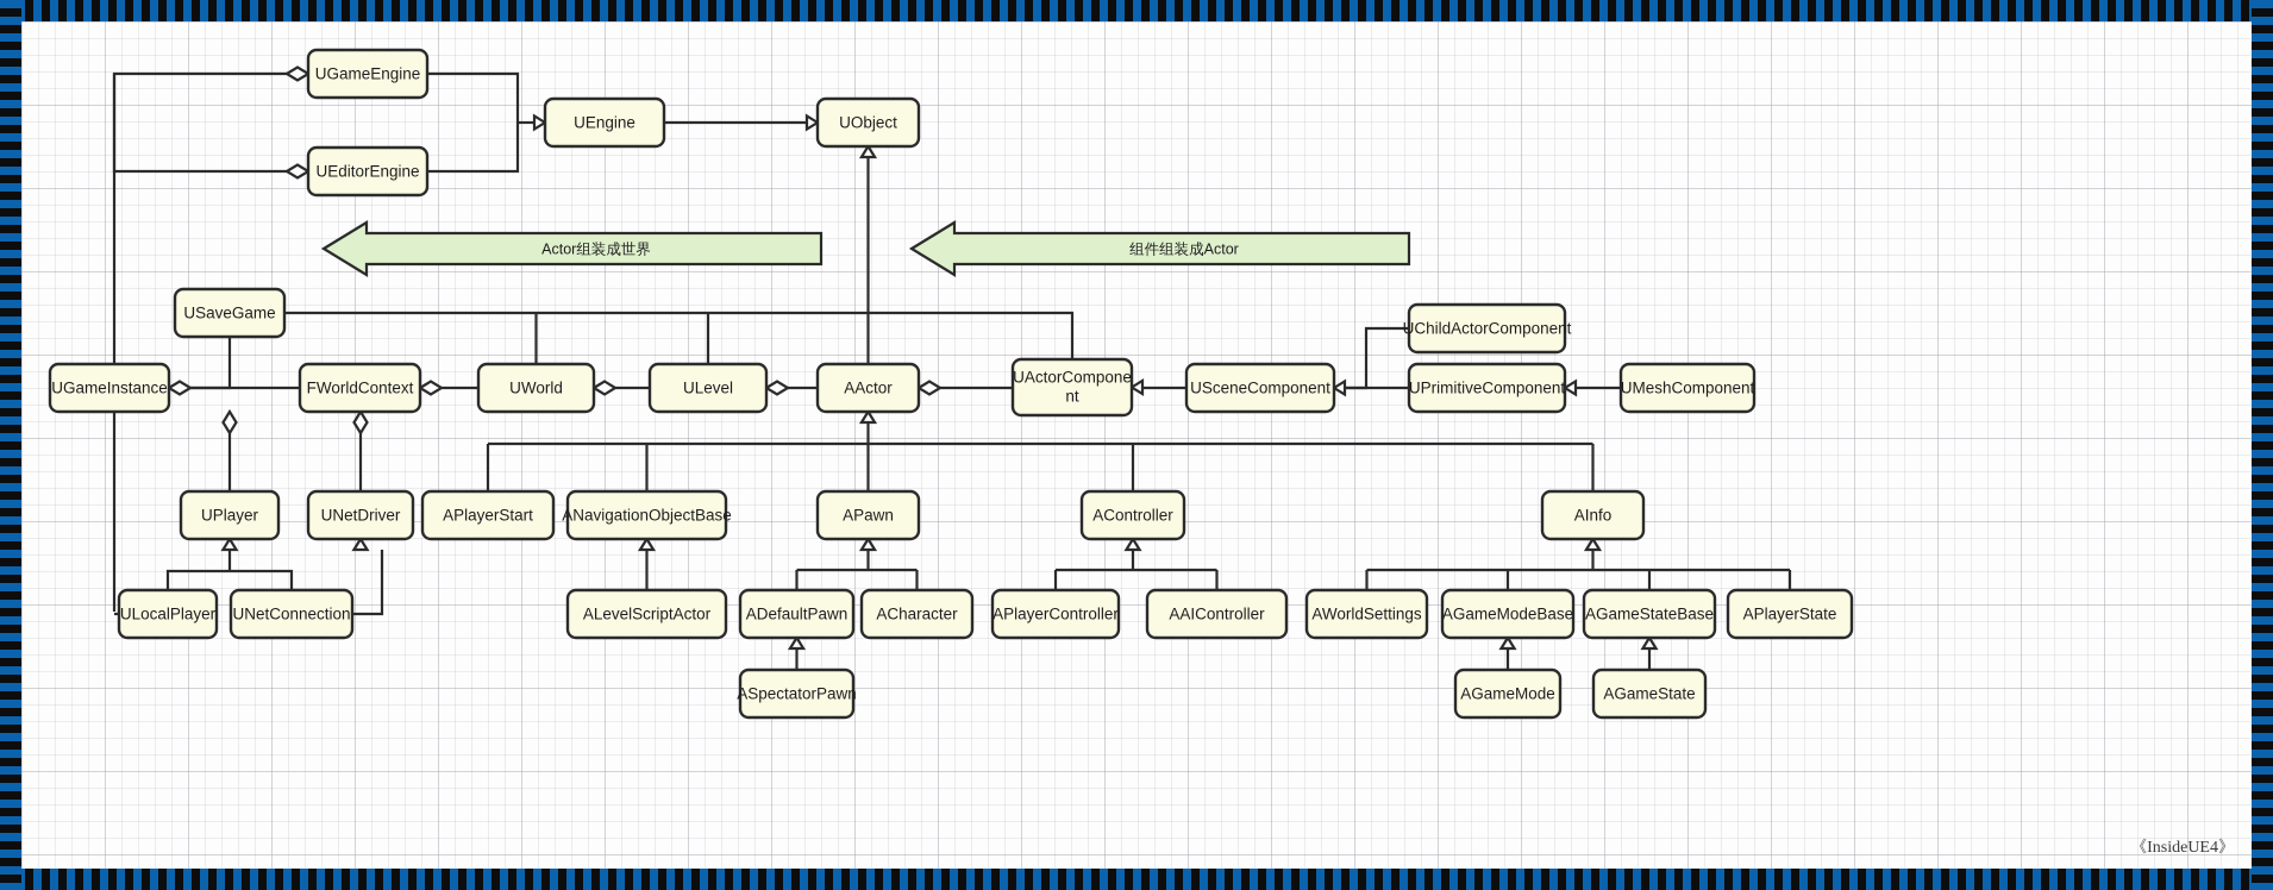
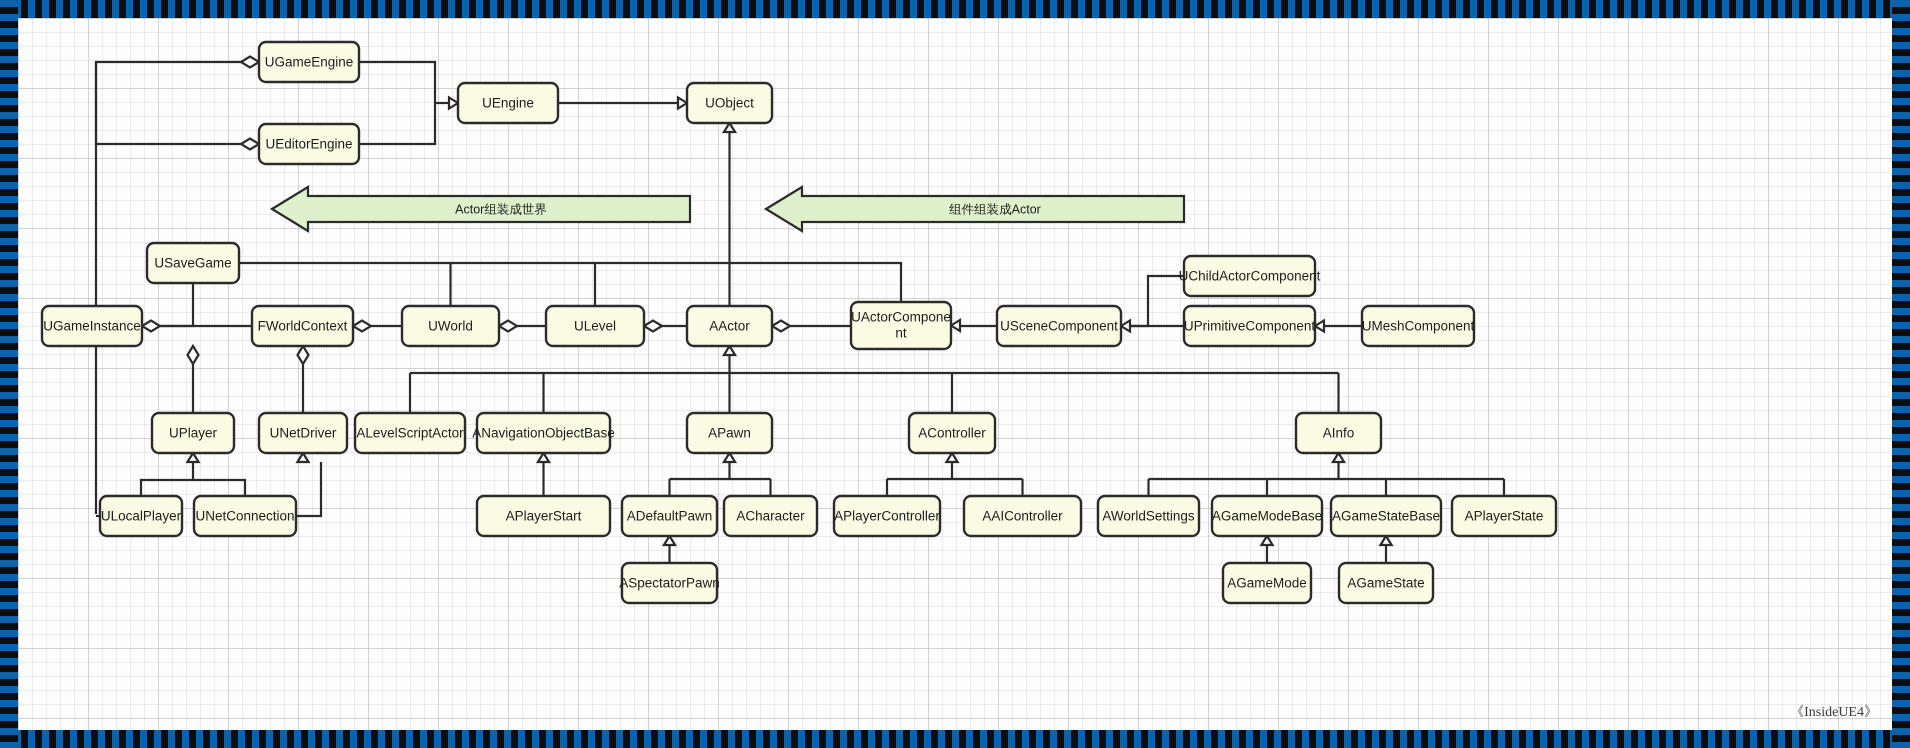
  Actor组装成世界
  组件组装成Actor
  UGameEngine
  UEditorEngine
  UEngine
  UObject
  USaveGame
  UGameInstance
  FWorldContext
  UWorld
  ULevel
  AActor
  UActorCompone nt
  USceneComponent
  UChildActorComponent
  UPrimitiveComponent
  UMeshComponent
  UPlayer
  UNetDriver
- APlayerStart
+ ALevelScriptActor
  ANavigationObjectBase
  APawn
  AController
  AInfo
  ULocalPlayer
  UNetConnection
- ALevelScriptActor
+ APlayerStart
  ADefaultPawn
  ACharacter
  APlayerController
  AAIController
  AWorldSettings
  AGameModeBase
  AGameStateBase
  APlayerState
  ASpectatorPawn
  AGameMode
  AGameState
  《InsideUE4》
